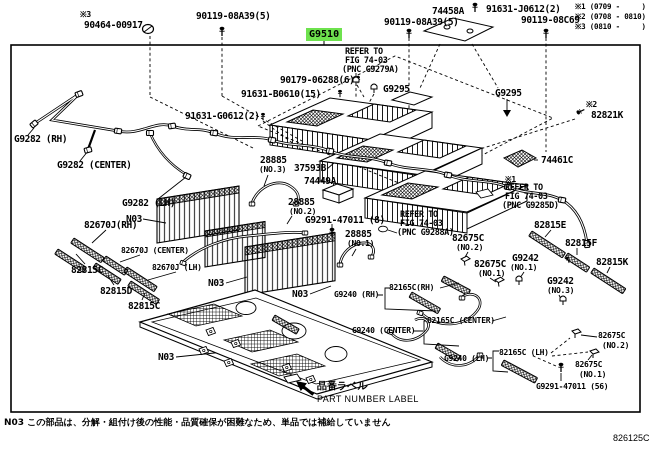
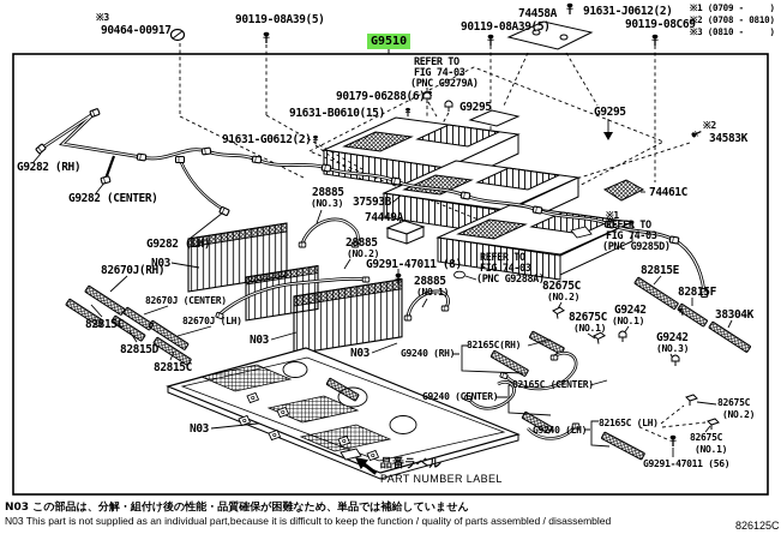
  ※1 (0709 - )
  ※2 (0708 - 0810)
  ※3 (0810 - )
  G9510
  品番ラベル
  PART NUMBER LABEL
  N03 この部品は、分解・組付け後の性能・品質確保が困難なため、単品では補給していません
+ N03 This part is not supplied as an individual part,because it is difficult to keep the function / quality of parts assembled / disassembled
  826125C
  ※3
  90464-00917
  90119-08A39(5)
  74458A
  91631-J0612(2)
  90119-08A39(5)
  90119-08C69
  REFER TO
  FIG 74-03
  (PNC G9279A)
  90179-06288(6)
  91631-B0610(15)
  91631-G0612(2)
  G9295
  G9295
  ※2
- 82821K
+ 34583K
  74461C
  ※1
  REFER TO
  FIG 74-03
  (PNC G9285D)
  28885
  (NO.3)
  37593B
  74449A
  28885
  (NO.2)
  G9291-47011 (8)
  28885
  (NO.1)
  REFER TO
  FIG 74-03
  (PNC G9288A)
  82815E
  82815F
- 82815K
+ 38304K
  82675C
  (NO.2)
  82675C
  (NO.1)
  G9242
  (NO.1)
  G9242
  (NO.3)
  G9282 (RH)
  G9282 (CENTER)
  G9282 (LH)
  82670J(RH)
  82670J (CENTER)
  82670J (LH)
  82815C
  82815D
  82815C
  N03
  N03
  N03
  N03
  G9240 (RH)
  82165C(RH)
  82165C (CENTER)
  G9240 (CENTER)
  G9240 (LH)
  82165C (LH)
  82675C
  (NO.2)
  82675C
  (NO.1)
  G9291-47011 (56)
